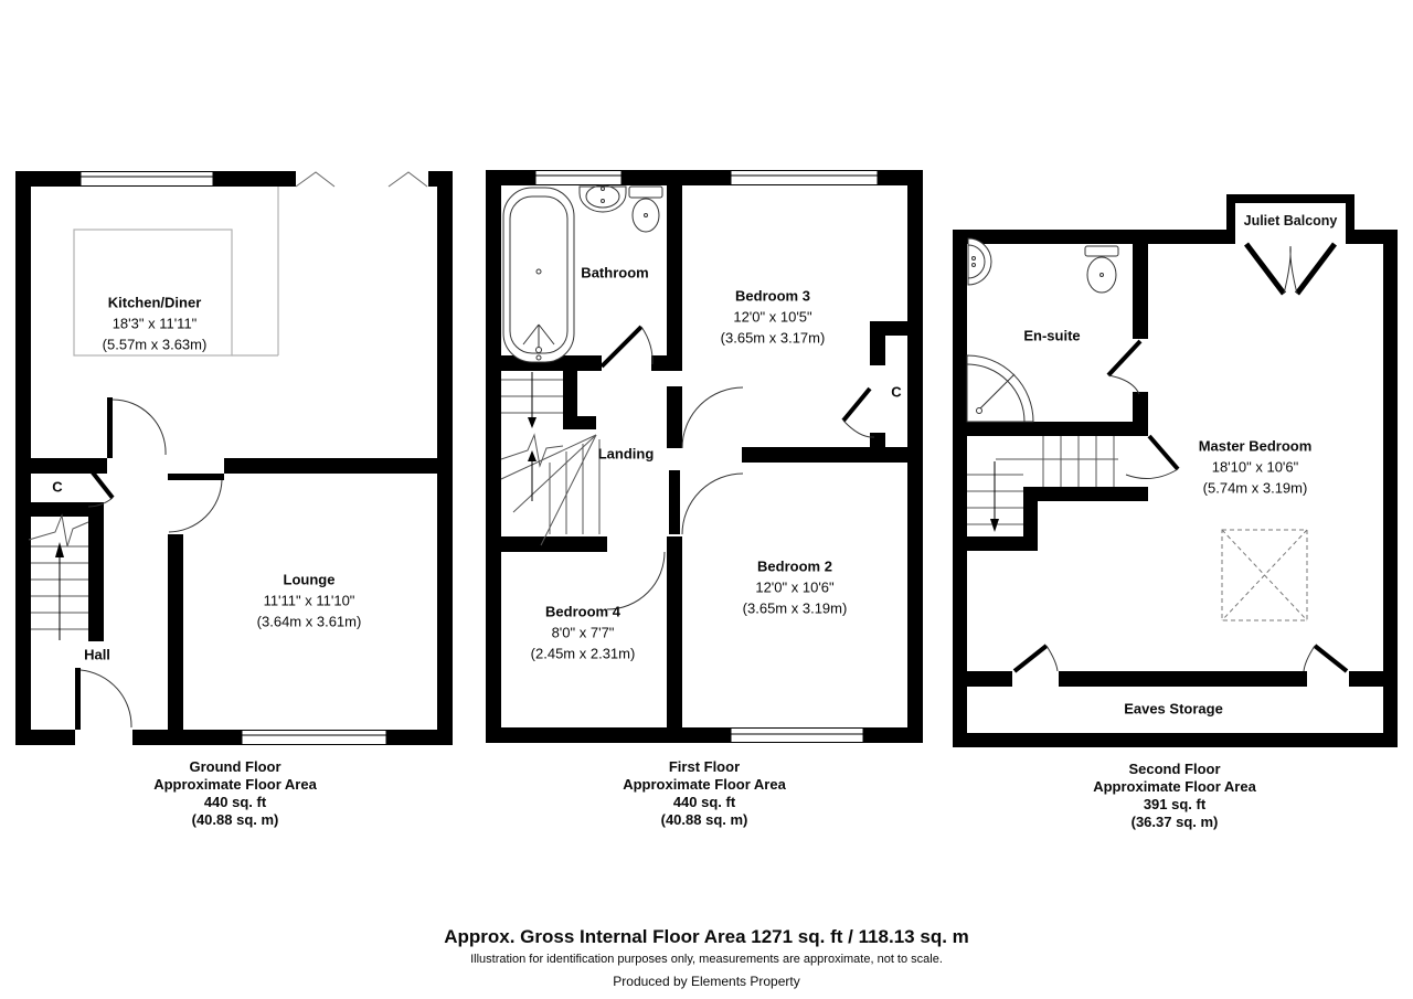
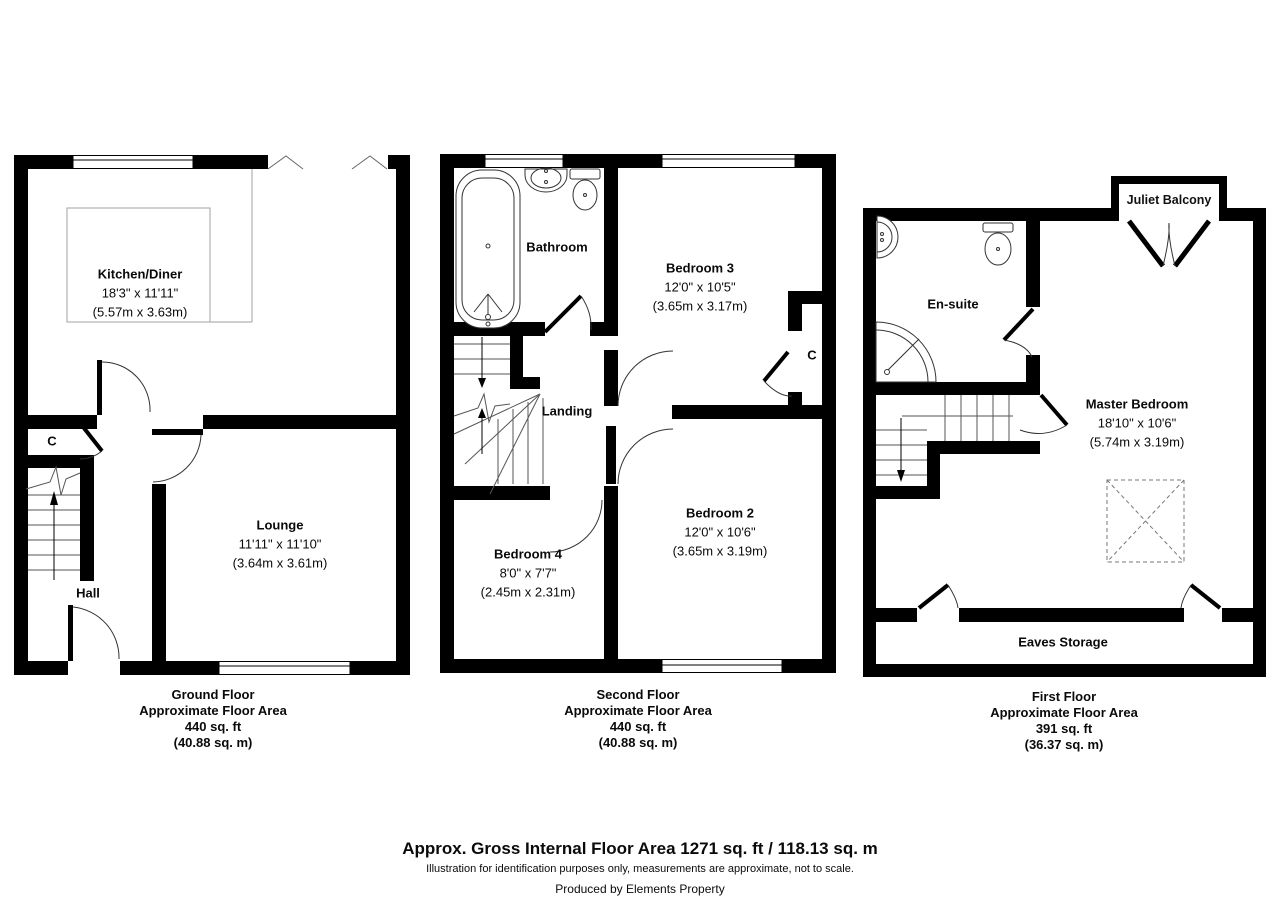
  Kitchen/Diner
  18'3" x 11'11"
  (5.57m x 3.63m)
  Lounge
  11'11" x 11'10"
  (3.64m x 3.61m)
  Hall
  C
  Bathroom
  Bedroom 3
  12'0" x 10'5"
  (3.65m x 3.17m)
  Landing
  C
  Bedroom 2
  12'0" x 10'6"
  (3.65m x 3.19m)
  Bedroom 4
  8'0" x 7'7"
  (2.45m x 2.31m)
  Juliet Balcony
  En-suite
  Master Bedroom
  18'10" x 10'6"
  (5.74m x 3.19m)
  Eaves Storage
  Ground Floor
  Approximate Floor Area
  440 sq. ft
  (40.88 sq. m)
- First Floor
+ Second Floor
  Approximate Floor Area
  440 sq. ft
  (40.88 sq. m)
- Second Floor
+ First Floor
  Approximate Floor Area
  391 sq. ft
  (36.37 sq. m)
  Approx. Gross Internal Floor Area 1271 sq. ft / 118.13 sq. m
  Illustration for identification purposes only, measurements are approximate, not to scale.
  Produced by Elements Property
